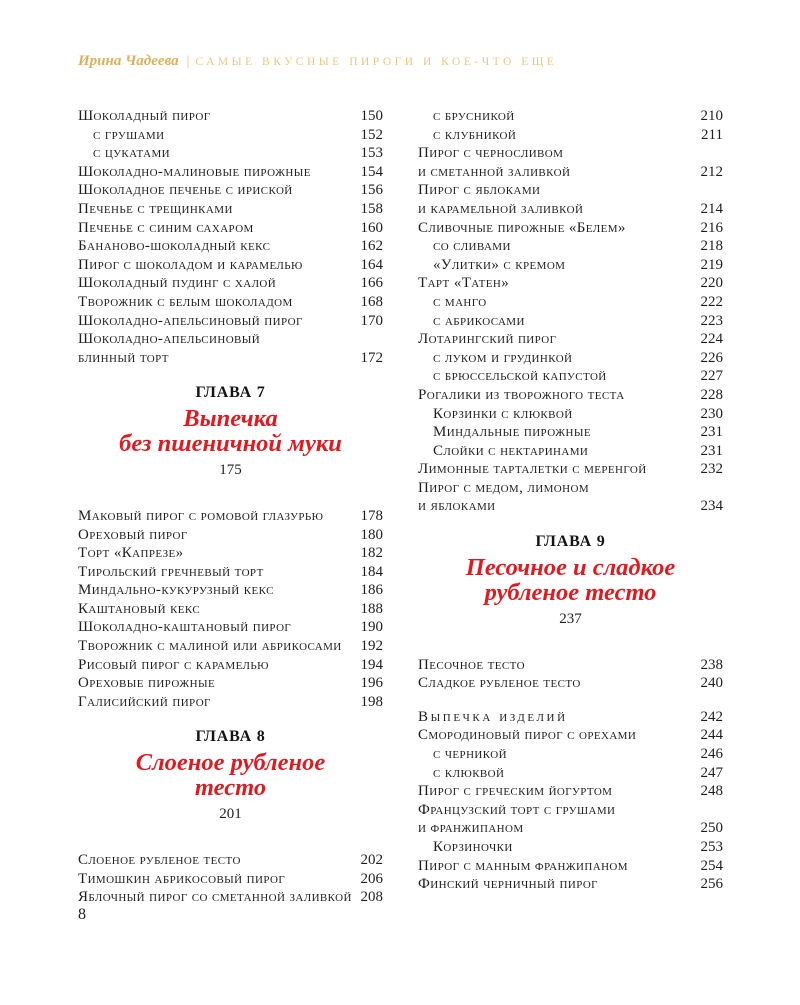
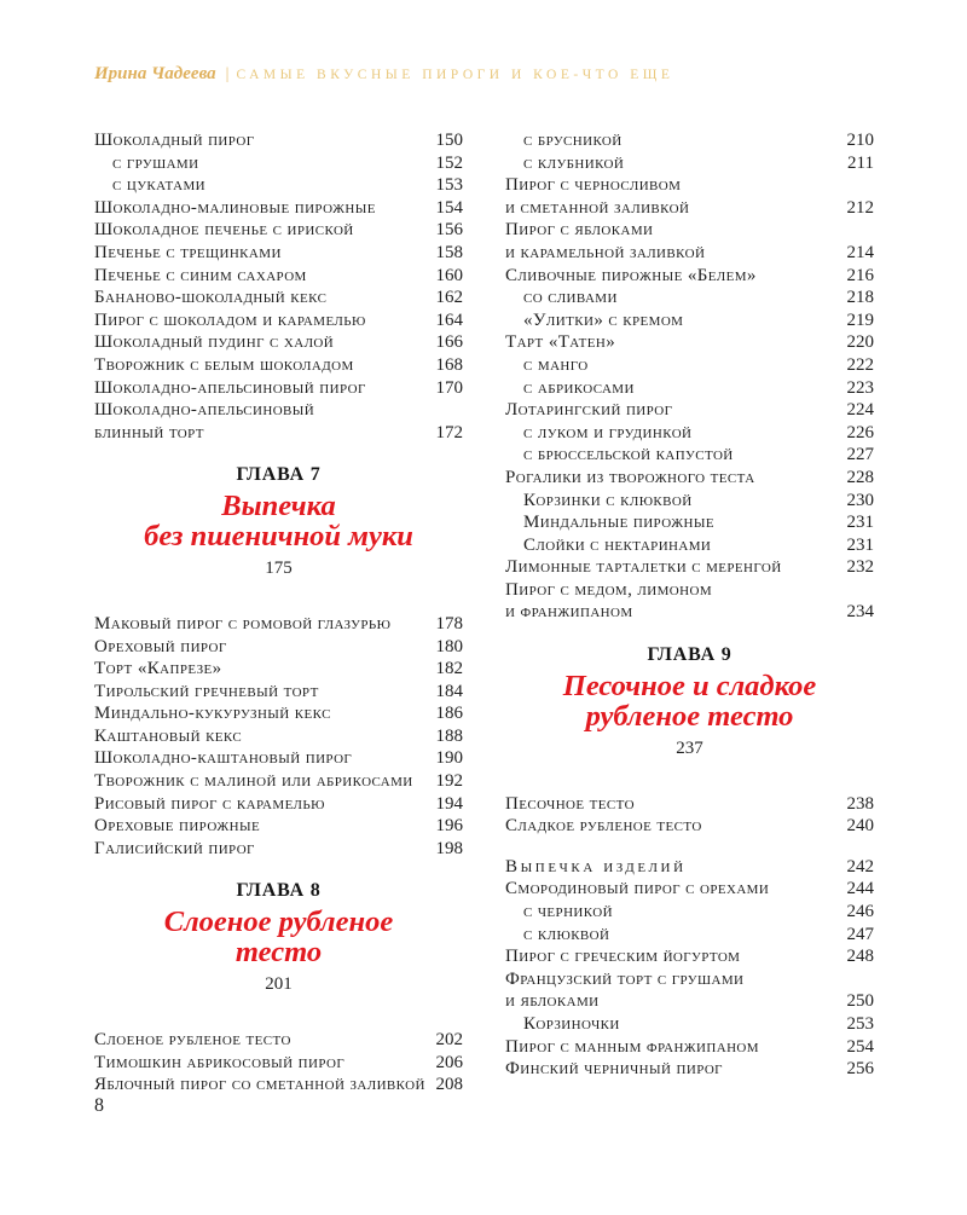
  Ирина Чадеева | САМЫЕ ВКУСНЫЕ ПИРОГИ И КОЕ-ЧТО ЕЩЕ
  Шоколадный пирог
  150
  с грушами
  152
  с цукатами
  153
  Шоколадно-малиновые пирожные
  154
  Шоколадное печенье с ириской
  156
  Печенье с трещинками
  158
  Печенье с синим сахаром
  160
  Бананово-шоколадный кекс
  162
  Пирог с шоколадом и карамелью
  164
  Шоколадный пудинг с халой
  166
  Творожник с белым шоколадом
  168
  Шоколадно-апельсиновый пирог
  170
  Шоколадно-апельсиновый
  блинный торт
  172
  ГЛАВА 7
  Выпечка
  без пшеничной муки
  175
  Маковый пирог с ромовой глазурью
  178
  Ореховый пирог
  180
  Торт «Капрезе»
  182
  Тирольский гречневый торт
  184
  Миндально-кукурузный кекс
  186
  Каштановый кекс
  188
  Шоколадно-каштановый пирог
  190
  Творожник с малиной или абрикосами
  192
  Рисовый пирог с карамелью
  194
  Ореховые пирожные
  196
  Галисийский пирог
  198
  ГЛАВА 8
  Слоеное рубленое
  тесто
  201
  Слоеное рубленое тесто
  202
  Тимошкин абрикосовый пирог
  206
  Яблочный пирог со сметанной заливкой
  208
  с брусникой
  210
  с клубникой
  211
  Пирог с черносливом
  и сметанной заливкой
  212
  Пирог с яблоками
  и карамельной заливкой
  214
  Сливочные пирожные «Белем»
  216
  со сливами
  218
  «Улитки» с кремом
  219
  Тарт «Татен»
  220
  с манго
  222
  с абрикосами
  223
  Лотарингский пирог
  224
  с луком и грудинкой
  226
  с брюссельской капустой
  227
  Рогалики из творожного теста
  228
  Корзинки с клюквой
  230
  Миндальные пирожные
  231
  Слойки с нектаринами
  231
  Лимонные тарталетки с меренгой
  232
  Пирог с медом, лимоном
- и яблоками
+ и франжипаном
  234
  ГЛАВА 9
  Песочное и сладкое
  рубленое тесто
  237
  Песочное тесто
  238
  Сладкое рубленое тесто
  240
  Выпечка изделий
  242
  Смородиновый пирог с орехами
  244
  с черникой
  246
  с клюквой
  247
  Пирог с греческим йогуртом
  248
  Французский торт с грушами
- и франжипаном
+ и яблоками
  250
  Корзиночки
  253
  Пирог с манным франжипаном
  254
  Финский черничный пирог
  256
  8
